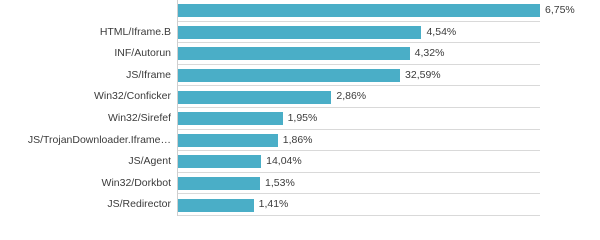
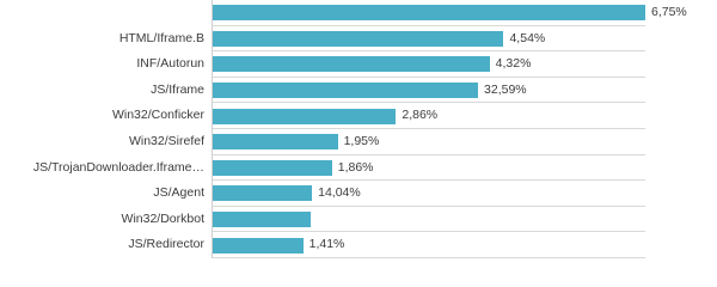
  6,75%
  HTML/Iframe.B
  4,54%
  INF/Autorun
  4,32%
  JS/Iframe
  32,59%
  Win32/Conficker
  2,86%
  Win32/Sirefef
  1,95%
  JS/TrojanDownloader.Iframe…
  1,86%
  JS/Agent
  14,04%
  Win32/Dorkbot
- 1,53%
  JS/Redirector
  1,41%
